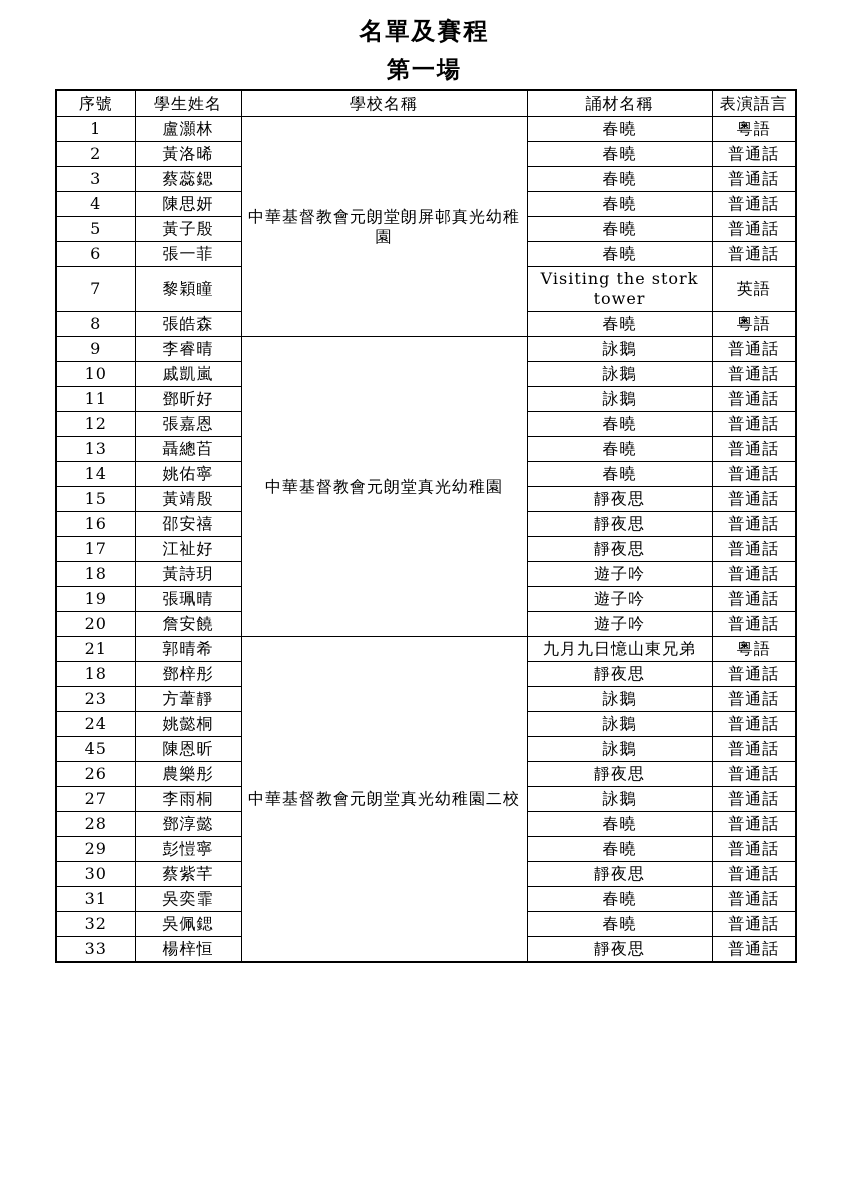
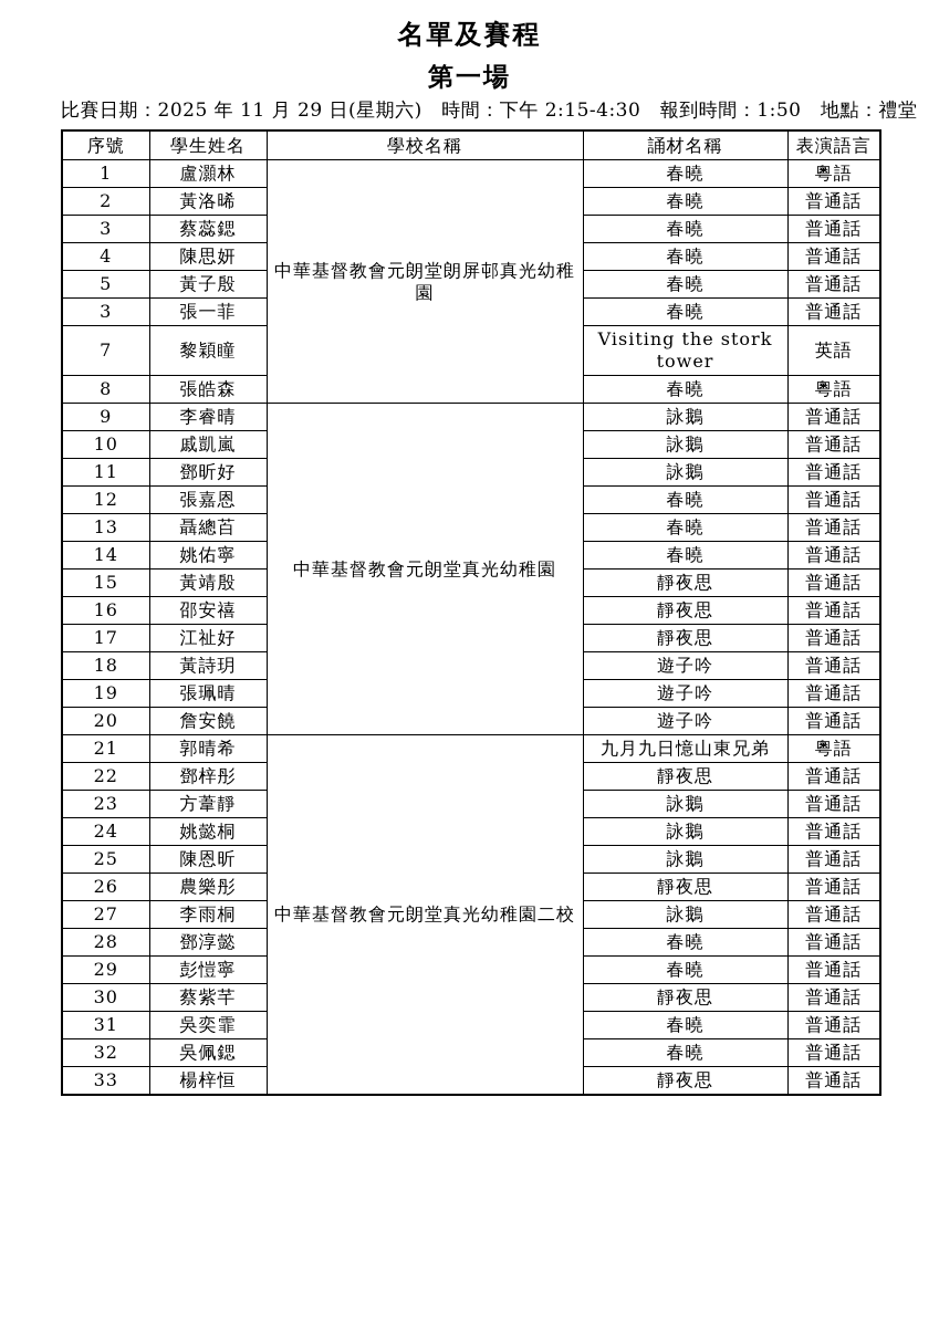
  名單及賽程
  第一場
+ 比賽日期：2025 年 11 月 29 日(星期六) 時間：下午 2:15-4:30 報到時間：1:50 地點：禮堂
  序號	學生姓名	學校名稱	誦材名稱	表演語言
  1	盧灝林	中華基督教會元朗堂朗屏邨真光幼稚園	春曉	粵語
  2	黃洛晞	春曉	普通話
  3	蔡蕊鍶	春曉	普通話
  4	陳思妍	春曉	普通話
  5	黃子殷	春曉	普通話
- 6	張一菲	春曉	普通話
+ 3	張一菲	春曉	普通話
  7	黎穎瞳	Visiting the stork tower	英語
  8	張皓森	春曉	粵語
  9	李睿晴	中華基督教會元朗堂真光幼稚園	詠鵝	普通話
  10	戚凱嵐	詠鵝	普通話
  11	鄧昕好	詠鵝	普通話
  12	張嘉恩	春曉	普通話
  13	聶總苩	春曉	普通話
  14	姚佑寧	春曉	普通話
  15	黃靖殷	靜夜思	普通話
  16	邵安禧	靜夜思	普通話
  17	江祉好	靜夜思	普通話
  18	黃詩玥	遊子吟	普通話
  19	張珮晴	遊子吟	普通話
  20	詹安饒	遊子吟	普通話
  21	郭晴希	中華基督教會元朗堂真光幼稚園二校	九月九日憶山東兄弟	粵語
- 18	鄧梓彤	靜夜思	普通話
+ 22	鄧梓彤	靜夜思	普通話
  23	方葦靜	詠鵝	普通話
  24	姚懿桐	詠鵝	普通話
- 45	陳恩昕	詠鵝	普通話
+ 25	陳恩昕	詠鵝	普通話
  26	農樂彤	靜夜思	普通話
  27	李雨桐	詠鵝	普通話
  28	鄧淳懿	春曉	普通話
  29	彭愷寧	春曉	普通話
  30	蔡紫芊	靜夜思	普通話
  31	吳奕霏	春曉	普通話
  32	吳佩鍶	春曉	普通話
  33	楊梓恒	靜夜思	普通話
